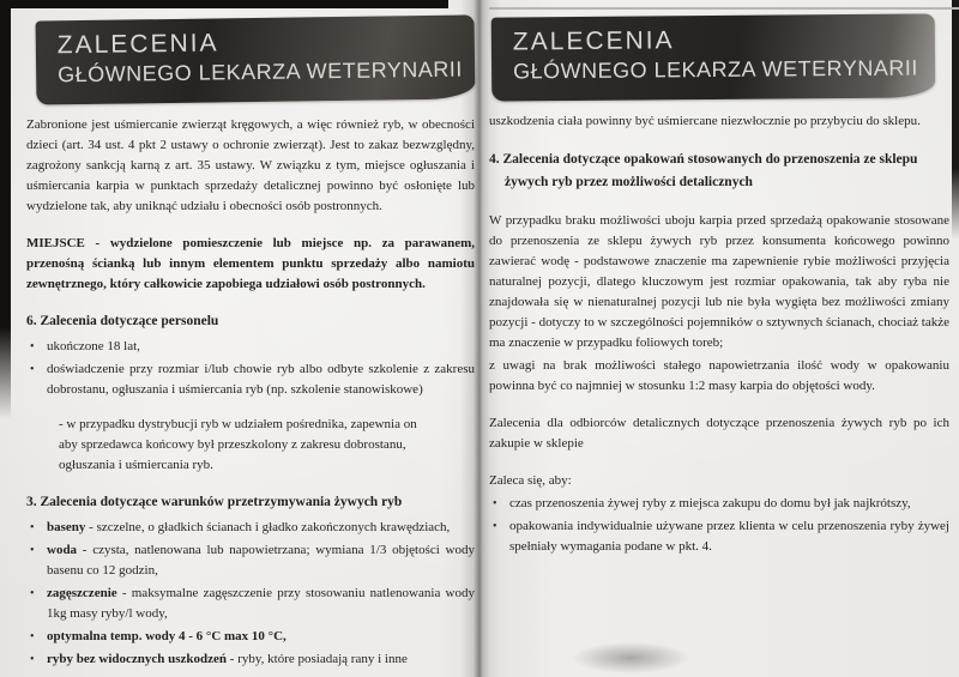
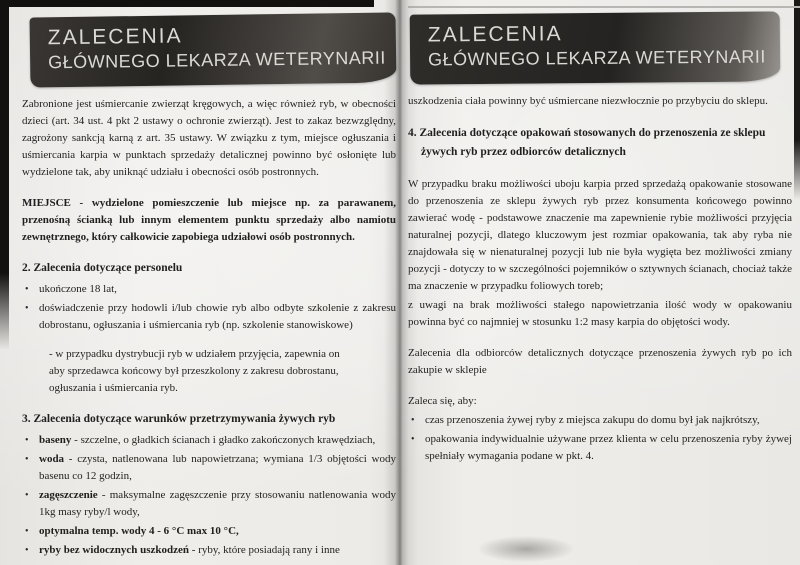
  ZALECENIA
  GŁÓWNEGO LEKARZA WETERYNARII
  ZALECENIA
  GŁÓWNEGO LEKARZA WETERYNARII
  Zabronione jest uśmiercanie zwierząt kręgowych, a więc również ryb, w obecności dzieci (art. 34 ust. 4 pkt 2 ustawy o ochronie zwierząt). Jest to zakaz bezwzględny, zagrożony sankcją karną z art. 35 ustawy. W związku z tym, miejsce ogłuszania i uśmiercania karpia w punktach sprzedaży detalicznej powinno być osłonięte lub wydzielone tak, aby uniknąć udziału i obecności osób postronnych.
  MIEJSCE - wydzielone pomieszczenie lub miejsce np. za parawanem, przenośną ścianką lub innym elementem punktu sprzedaży albo namiotu zewnętrznego, który całkowicie zapobiega udziałowi osób postronnych.
- 6. Zalecenia dotyczące personelu
+ 2. Zalecenia dotyczące personelu
  ukończone 18 lat,
- doświadczenie przy rozmiar i/lub chowie ryb albo odbyte szkolenie z zakresu dobrostanu, ogłuszania i uśmiercania ryb (np. szkolenie stanowiskowe)
+ doświadczenie przy hodowli i/lub chowie ryb albo odbyte szkolenie z zakresu dobrostanu, ogłuszania i uśmiercania ryb (np. szkolenie stanowiskowe)
- - w przypadku dystrybucji ryb w udziałem pośrednika, zapewnia on aby sprzedawca końcowy był przeszkolony z zakresu dobrostanu, ogłuszania i uśmiercania ryb.
+ - w przypadku dystrybucji ryb w udziałem przyjęcia, zapewnia on aby sprzedawca końcowy był przeszkolony z zakresu dobrostanu, ogłuszania i uśmiercania ryb.
  3. Zalecenia dotyczące warunków przetrzymywania żywych ryb
  baseny - szczelne, o gładkich ścianach i gładko zakończonych krawędziach,
  woda - czysta, natlenowana lub napowietrzana; wymiana 1/3 objętości wody basenu co 12 godzin,
  zagęszczenie - maksymalne zagęszczenie przy stosowaniu natlenowania wody 1kg masy ryby/l wody,
  optymalna temp. wody 4 - 6 °C max 10 °C,
  ryby bez widocznych uszkodzeń - ryby, które posiadają rany i inne
  uszkodzenia ciała powinny być uśmiercane niezwłocznie po przybyciu do sklepu.
- 4. Zalecenia dotyczące opakowań stosowanych do przenoszenia ze sklepu żywych ryb przez możliwości detalicznych
+ 4. Zalecenia dotyczące opakowań stosowanych do przenoszenia ze sklepu żywych ryb przez odbiorców detalicznych
  W przypadku braku możliwości uboju karpia przed sprzedażą opakowanie stosowane do przenoszenia ze sklepu żywych ryb przez konsumenta końcowego powinno zawierać wodę - podstawowe znaczenie ma zapewnienie rybie możliwości przyjęcia naturalnej pozycji, dlatego kluczowym jest rozmiar opakowania, tak aby ryba nie znajdowała się w nienaturalnej pozycji lub nie była wygięta bez możliwości zmiany pozycji - dotyczy to w szczególności pojemników o sztywnych ścianach, chociaż także ma znaczenie w przypadku foliowych toreb;
  z uwagi na brak możliwości stałego napowietrzania ilość wody w opakowaniu powinna być co najmniej w stosunku 1:2 masy karpia do objętości wody.
  Zalecenia dla odbiorców detalicznych dotyczące przenoszenia żywych ryb po ich zakupie w sklepie
  Zaleca się, aby:
  czas przenoszenia żywej ryby z miejsca zakupu do domu był jak najkrótszy,
  opakowania indywidualnie używane przez klienta w celu przenoszenia ryby żywej spełniały wymagania podane w pkt. 4.
